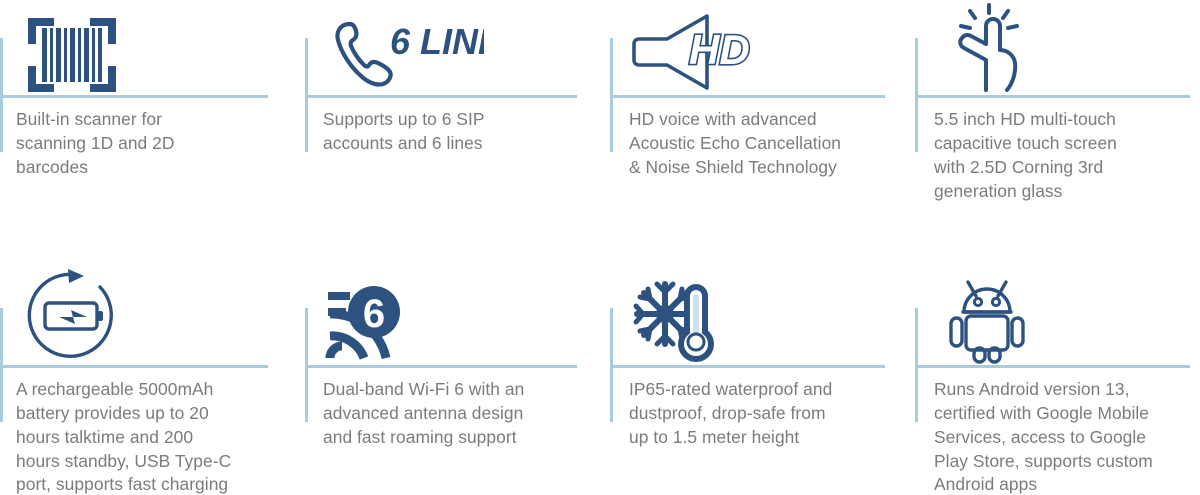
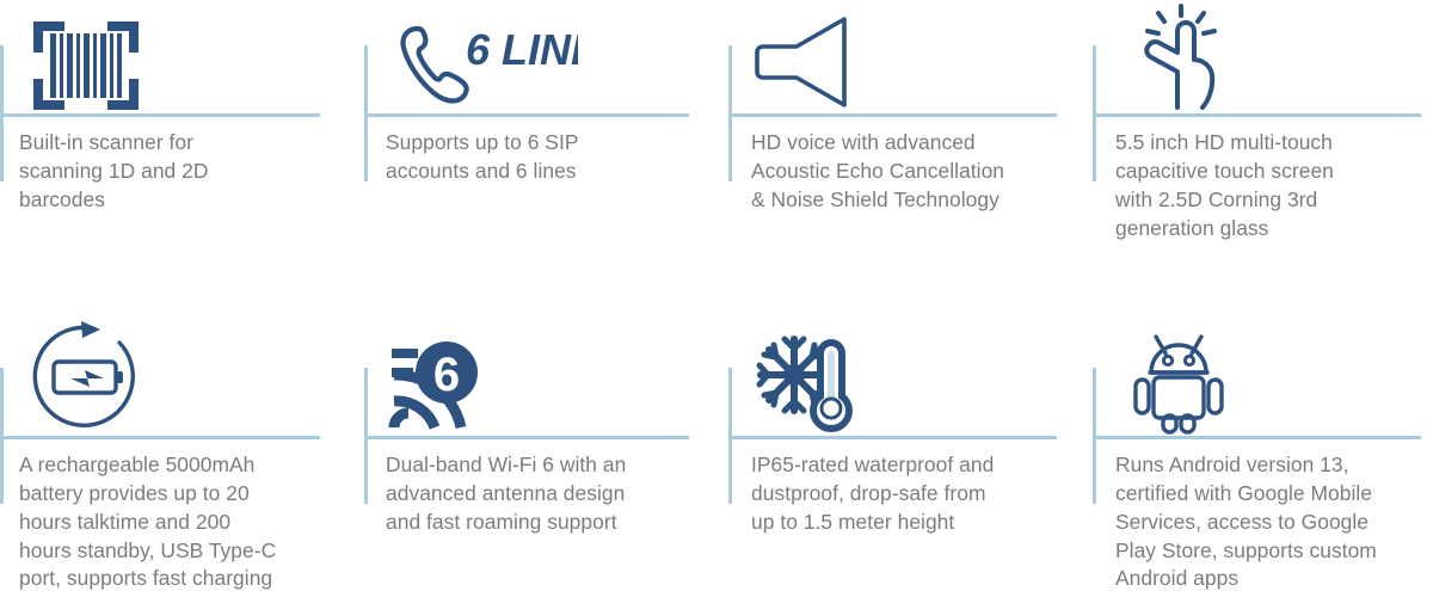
  Built-in scanner for
  scanning 1D and 2D
  barcodes
  Supports up to 6 SIP
  accounts and 6 lines
- HD
  HD voice with advanced
  Acoustic Echo Cancellation
  & Noise Shield Technology
  5.5 inch HD multi-touch
  capacitive touch screen
  with 2.5D Corning 3rd
  generation glass
  A rechargeable 5000mAh
  battery provides up to 20
  hours talktime and 200
  hours standby, USB Type-C
  port, supports fast charging
  6
  Dual-band Wi-Fi 6 with an
  advanced antenna design
  and fast roaming support
  IP65-rated waterproof and
  dustproof, drop-safe from
  up to 1.5 meter height
  Runs Android version 13,
  certified with Google Mobile
  Services, access to Google
  Play Store, supports custom
  Android apps
